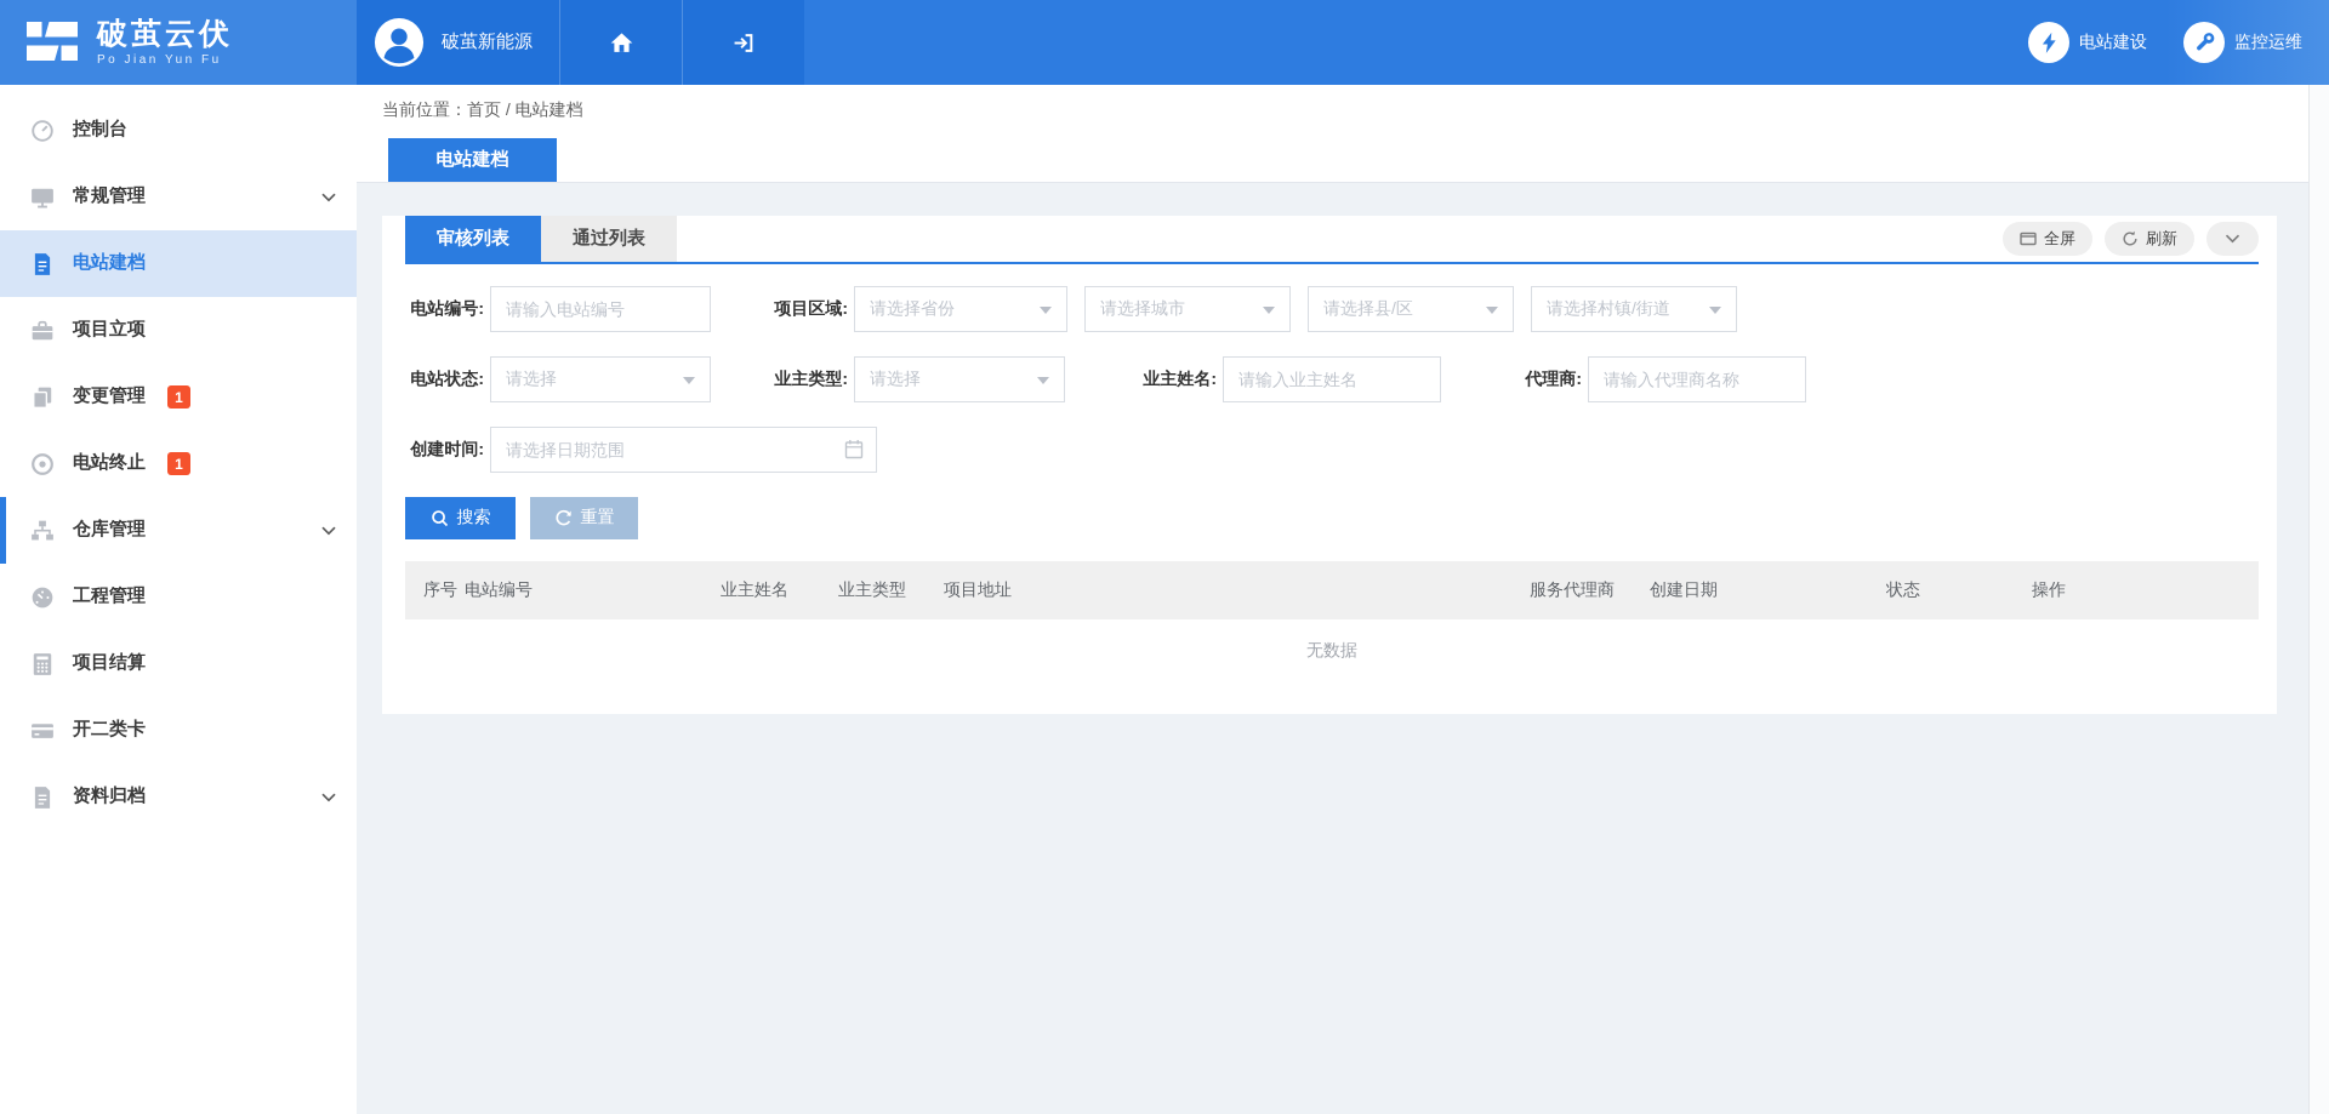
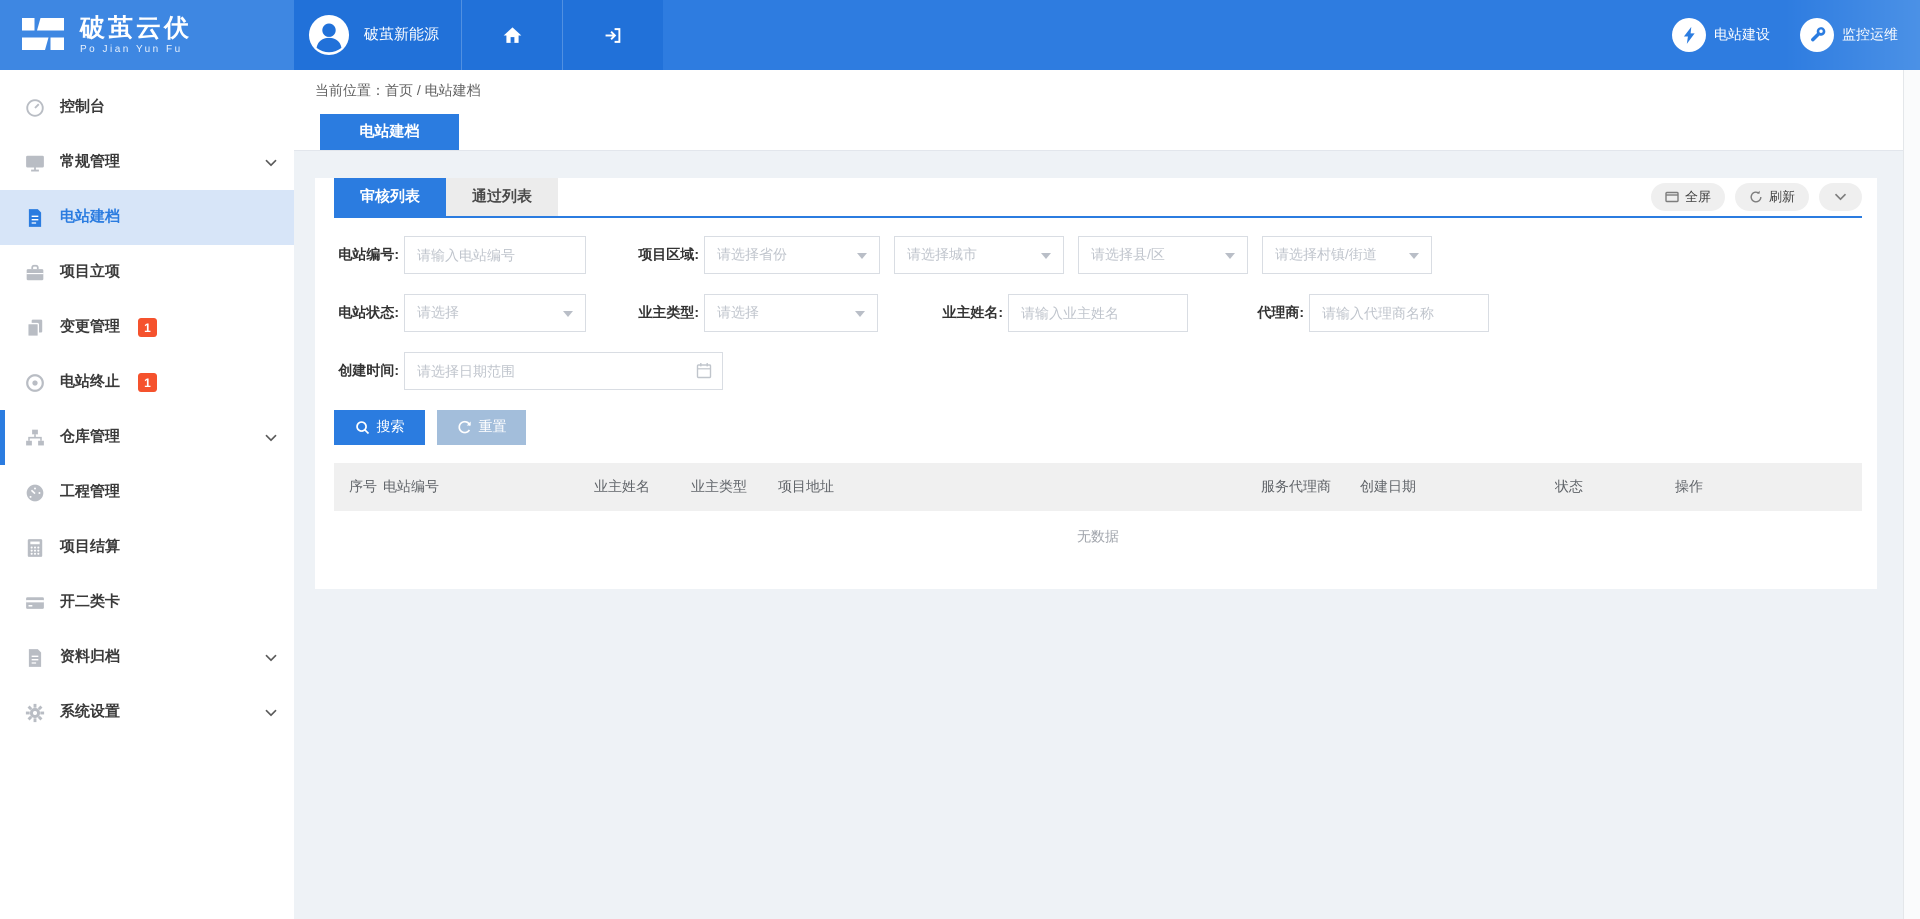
  破茧云伏
  Po Jian Yun Fu
  破茧新能源
  电站建设
  监控运维
  控制台
  常规管理
  电站建档
  项目立项
  变更管理
  1
  电站终止
  1
  仓库管理
  工程管理
  项目结算
  开二类卡
  资料归档
+ 系统设置
  当前位置：首页 / 电站建档
  电站建档
  审核列表
  通过列表
  全屏
  刷新
  电站编号:
  请输入电站编号
  项目区域:
  请选择省份
  请选择城市
  请选择县/区
  请选择村镇/街道
  电站状态:
  请选择
  业主类型:
  请选择
  业主姓名:
  请输入业主姓名
  代理商:
  请输入代理商名称
  创建时间:
  请选择日期范围
  搜索
  重置
  序号
  电站编号
  业主姓名
  业主类型
  项目地址
  服务代理商
  创建日期
  状态
  操作
  无数据
